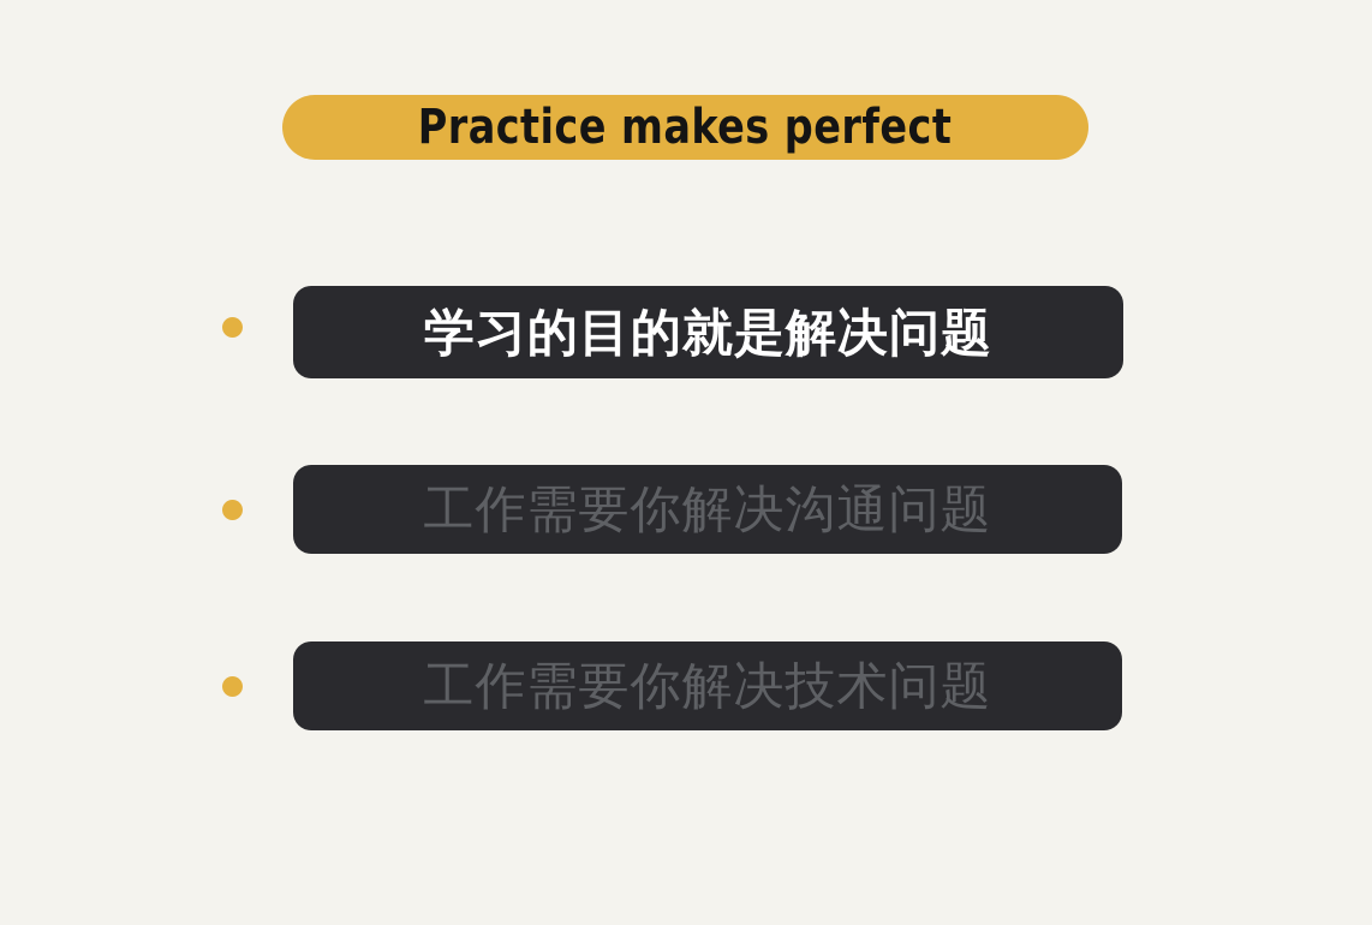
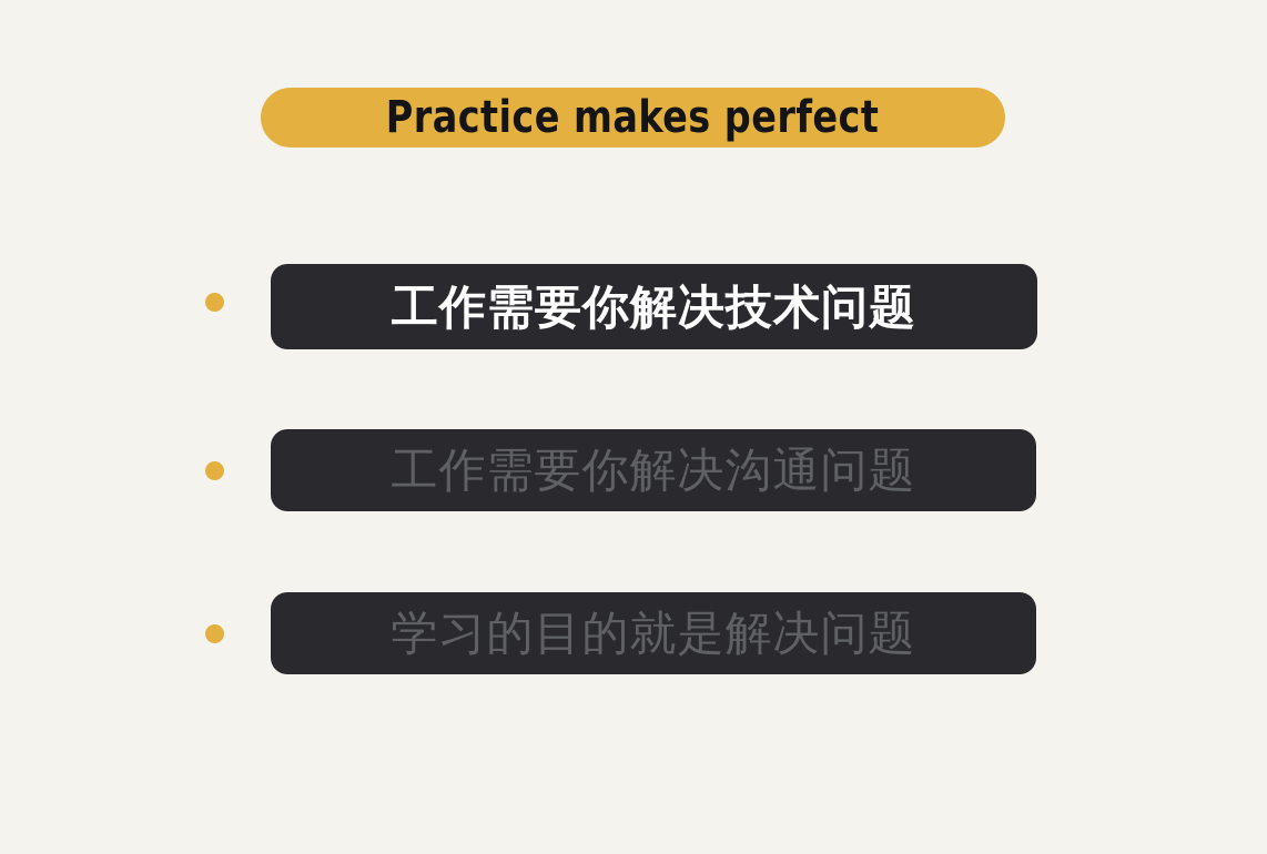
  Practice makes perfect
- 学习的目的就是解决问题
+ 工作需要你解决技术问题
  工作需要你解决沟通问题
- 工作需要你解决技术问题
+ 学习的目的就是解决问题
